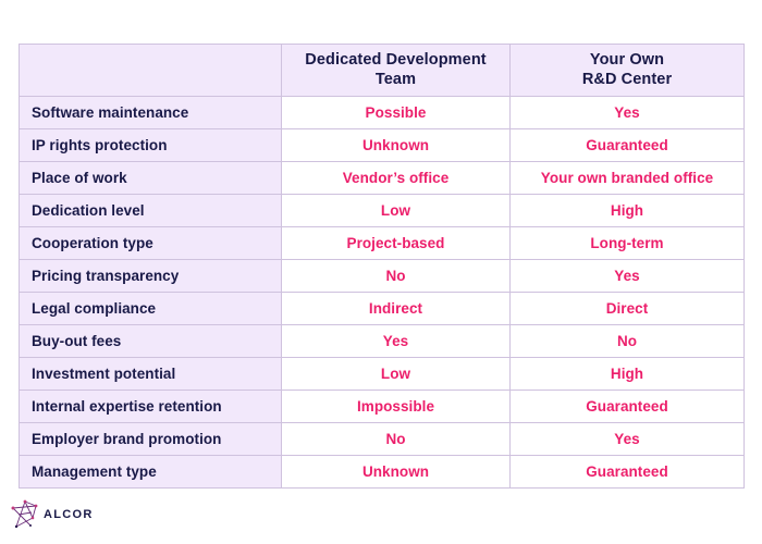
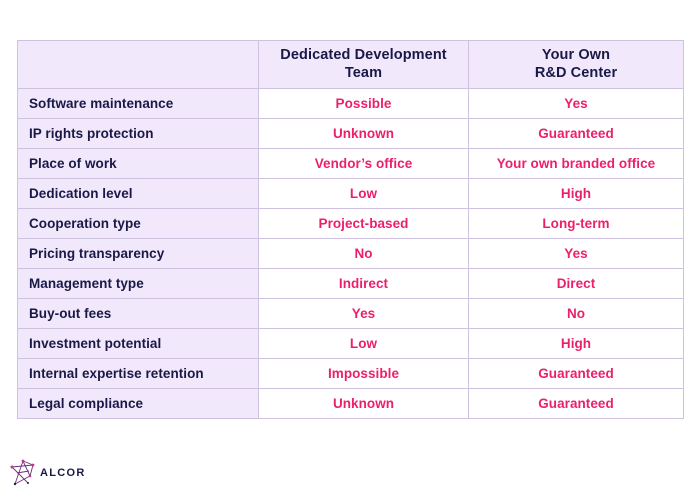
  	Dedicated Development Team	Your Own R&D Center
  Software maintenance	Possible	Yes
  IP rights protection	Unknown	Guaranteed
  Place of work	Vendor’s office	Your own branded office
  Dedication level	Low	High
  Cooperation type	Project-based	Long-term
  Pricing transparency	No	Yes
- Legal compliance	Indirect	Direct
+ Management type	Indirect	Direct
  Buy-out fees	Yes	No
  Investment potential	Low	High
  Internal expertise retention	Impossible	Guaranteed
- Employer brand promotion	No	Yes
- Management type	Unknown	Guaranteed
+ Legal compliance	Unknown	Guaranteed
  ALCOR
